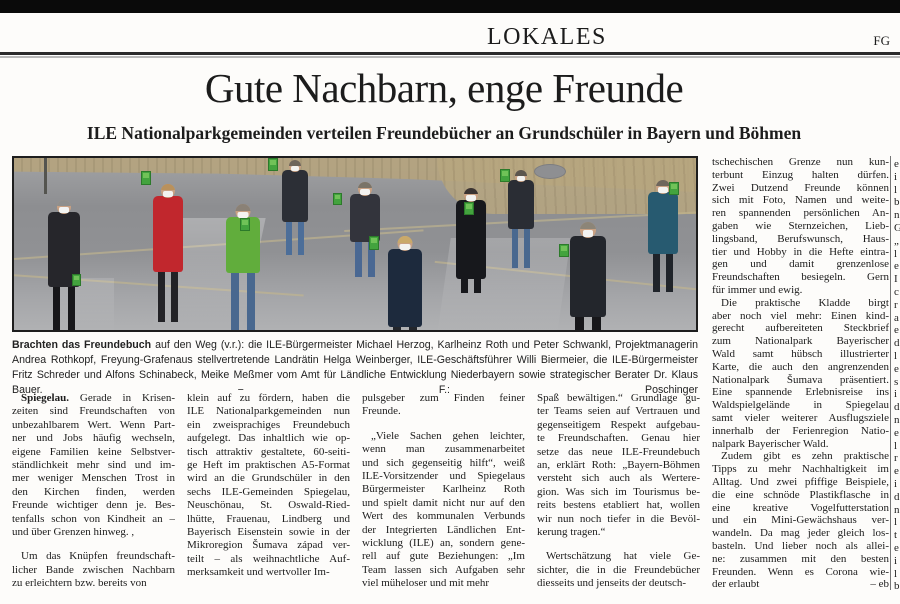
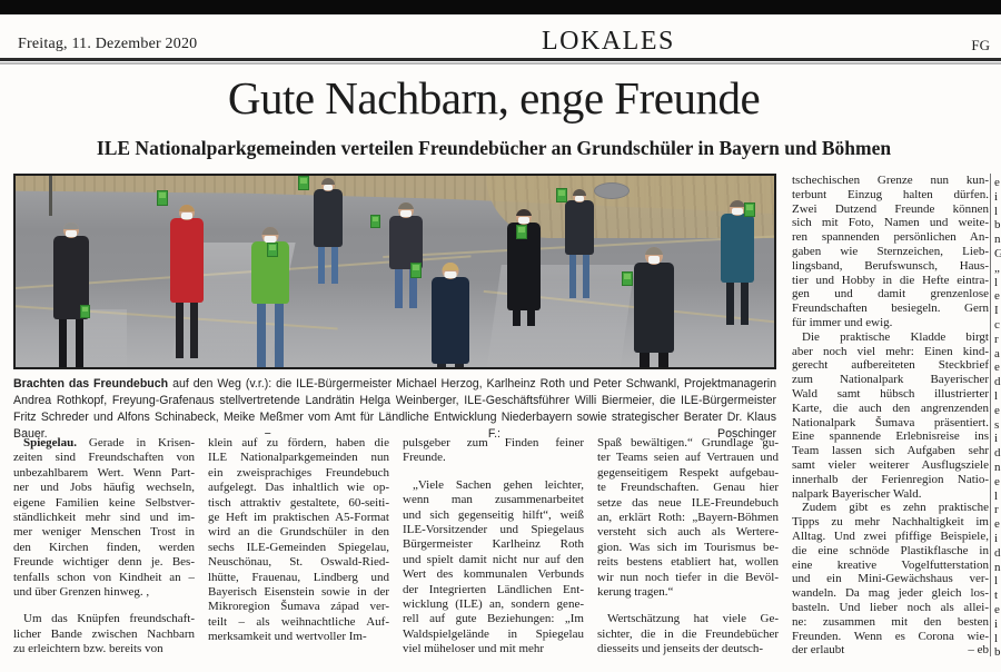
+ Freitag, 11. Dezember 2020
  LOKALES
  FG
  Gute Nachbarn, enge Freunde
  ILE Nationalparkgemeinden verteilen Freundebücher an Grundschüler in Bayern und Böhmen
  Brachten das Freundebuch auf den Weg (v.r.): die ILE-Bürgermeister Michael Herzog, Karlheinz Roth und Peter Schwankl, Projektmanagerin Andrea Rothkopf, Freyung-Grafenaus stellvertretende Landrätin Helga Weinberger, ILE-Geschäftsführer Willi Biermeier, die ILE-Bürgermeister Fritz Schreder und Alfons Schinabeck, Meike Meßmer vom Amt für Ländliche Entwicklung Niederbayern sowie strategischer Berater Dr. Klaus Bauer. − F.: Poschinger
  Spiegelau. Gerade in Krisen-
  zeiten sind Freundschaften von
  unbezahlbarem Wert. Wenn Part-
  ner und Jobs häufig wechseln,
  eigene Familien keine Selbstver-
  ständlichkeit mehr sind und im-
  mer weniger Menschen Trost in
  den Kirchen finden, werden
  Freunde wichtiger denn je. Bes-
  tenfalls schon von Kindheit an –
  und über Grenzen hinweg. ,
  Um das Knüpfen freundschaft-
  licher Bande zwischen Nachbarn
  zu erleichtern bzw. bereits von
  klein auf zu fördern, haben die
  ILE Nationalparkgemeinden nun
  ein zweisprachiges Freundebuch
  aufgelegt. Das inhaltlich wie op-
  tisch attraktiv gestaltete, 60-seiti-
  ge Heft im praktischen A5-Format
  wird an die Grundschüler in den
  sechs ILE-Gemeinden Spiegelau,
  Neuschönau, St. Oswald-Ried-
  lhütte, Frauenau, Lindberg und
  Bayerisch Eisenstein sowie in der
  Mikroregion Šumava západ ver-
  teilt – als weihnachtliche Auf-
  merksamkeit und wertvoller Im-
  pulsgeber zum Finden feiner
  Freunde.
  „Viele Sachen gehen leichter,
  wenn man zusammenarbeitet
  und sich gegenseitig hilft“, weiß
  ILE-Vorsitzender und Spiegelaus
  Bürgermeister Karlheinz Roth
  und spielt damit nicht nur auf den
  Wert des kommunalen Verbunds
  der Integrierten Ländlichen Ent-
  wicklung (ILE) an, sondern gene-
  rell auf gute Beziehungen: „Im
- Team lassen sich Aufgaben sehr
+ Waldspielgelände in Spiegelau
  viel müheloser und mit mehr
  Spaß bewältigen.“ Grundlage gu-
  ter Teams seien auf Vertrauen und
  gegenseitigem Respekt aufgebau-
  te Freundschaften. Genau hier
  setze das neue ILE-Freundebuch
  an, erklärt Roth: „Bayern-Böhmen
  versteht sich auch als Wertere-
  gion. Was sich im Tourismus be-
  reits bestens etabliert hat, wollen
  wir nun noch tiefer in die Bevöl-
  kerung tragen.“
  Wertschätzung hat viele Ge-
  sichter, die in die Freundebücher
  diesseits und jenseits der deutsch-
  tschechischen Grenze nun kun-
  terbunt Einzug halten dürfen.
  Zwei Dutzend Freunde können
  sich mit Foto, Namen und weite-
  ren spannenden persönlichen An-
  gaben wie Sternzeichen, Lieb-
  lingsband, Berufswunsch, Haus-
  tier und Hobby in die Hefte eintra-
  gen und damit grenzenlose
  Freundschaften besiegeln. Gern
  für immer und ewig.
  Die praktische Kladde birgt
  aber noch viel mehr: Einen kind-
  gerecht aufbereiteten Steckbrief
  zum Nationalpark Bayerischer
  Wald samt hübsch illustrierter
  Karte, die auch den angrenzenden
  Nationalpark Šumava präsentiert.
  Eine spannende Erlebnisreise ins
- Waldspielgelände in Spiegelau
+ Team lassen sich Aufgaben sehr
  samt vieler weiterer Ausflugsziele
  innerhalb der Ferienregion Natio-
  nalpark Bayerischer Wald.
  Zudem gibt es zehn praktische
  Tipps zu mehr Nachhaltigkeit im
  Alltag. Und zwei pfiffige Beispiele,
  die eine schnöde Plastikflasche in
  eine kreative Vogelfutterstation
  und ein Mini-Gewächshaus ver-
  wandeln. Da mag jeder gleich los-
  basteln. Und lieber noch als allei-
  ne: zusammen mit den besten
  Freunden. Wenn es Corona wie-
  der erlaubt
  – eb
  e
  i
  l
  b
  n
  G
  „
  l
  e
  I
  c
  r
  a
  e
  d
  l
  e
  s
  i
  d
  n
  e
  l
  r
  e
  i
  d
  n
  l
  t
  e
  i
  l
  b
